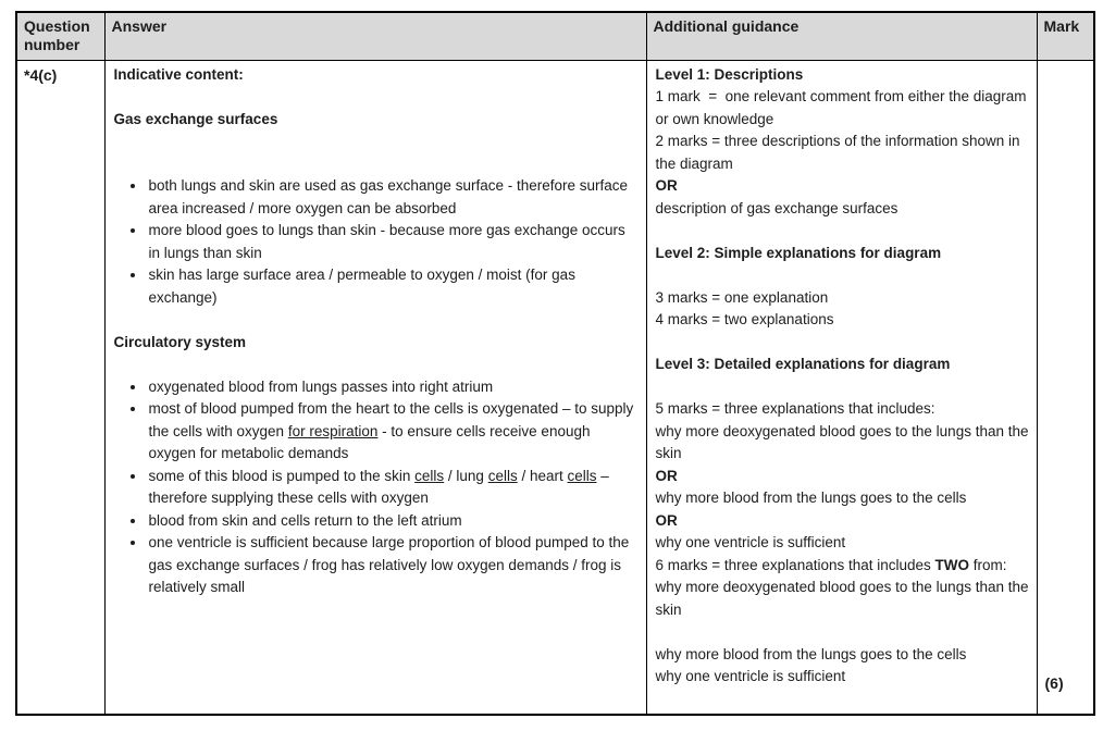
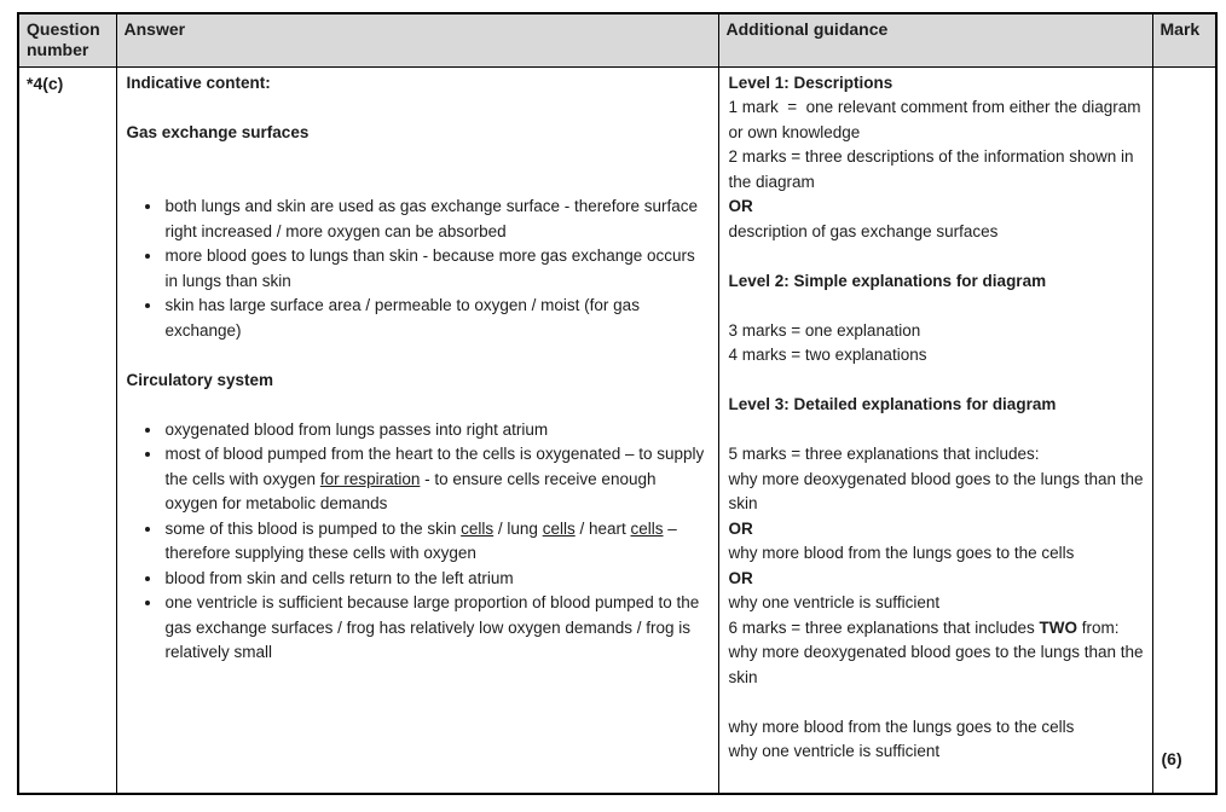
  Question number	Answer	Additional guidance	Mark
- *4(c)	Indicative content:Gas exchange surfacesboth lungs and skin are used as gas exchange surface - therefore surface area increased / more oxygen can be absorbedmore blood goes to lungs than skin - because more gas exchange occurs in lungs than skinskin has large surface area / permeable to oxygen / moist (for gas exchange)Circulatory systemoxygenated blood from lungs passes into right atriummost of blood pumped from the heart to the cells is oxygenated – to supply the cells with oxygen for respiration - to ensure cells receive enough oxygen for metabolic demandssome of this blood is pumped to the skin cells / lung cells / heart cells – therefore supplying these cells with oxygenblood from skin and cells return to the left atriumone ventricle is sufficient because large proportion of blood pumped to the gas exchange surfaces / frog has relatively low oxygen demands / frog is relatively small	Level 1: Descriptions1 mark = one relevant comment from either the diagram or own knowledge2 marks = three descriptions of the information shown in the diagramORdescription of gas exchange surfacesLevel 2: Simple explanations for diagram3 marks = one explanation4 marks = two explanationsLevel 3: Detailed explanations for diagram5 marks = three explanations that includes:why more deoxygenated blood goes to the lungs than the skinORwhy more blood from the lungs goes to the cellsORwhy one ventricle is sufficient6 marks = three explanations that includes TWO from:why more deoxygenated blood goes to the lungs than the skinwhy more blood from the lungs goes to the cellswhy one ventricle is sufficient	(6)
+ *4(c)	Indicative content:Gas exchange surfacesboth lungs and skin are used as gas exchange surface - therefore surface right increased / more oxygen can be absorbedmore blood goes to lungs than skin - because more gas exchange occurs in lungs than skinskin has large surface area / permeable to oxygen / moist (for gas exchange)Circulatory systemoxygenated blood from lungs passes into right atriummost of blood pumped from the heart to the cells is oxygenated – to supply the cells with oxygen for respiration - to ensure cells receive enough oxygen for metabolic demandssome of this blood is pumped to the skin cells / lung cells / heart cells – therefore supplying these cells with oxygenblood from skin and cells return to the left atriumone ventricle is sufficient because large proportion of blood pumped to the gas exchange surfaces / frog has relatively low oxygen demands / frog is relatively small	Level 1: Descriptions1 mark = one relevant comment from either the diagram or own knowledge2 marks = three descriptions of the information shown in the diagramORdescription of gas exchange surfacesLevel 2: Simple explanations for diagram3 marks = one explanation4 marks = two explanationsLevel 3: Detailed explanations for diagram5 marks = three explanations that includes:why more deoxygenated blood goes to the lungs than the skinORwhy more blood from the lungs goes to the cellsORwhy one ventricle is sufficient6 marks = three explanations that includes TWO from:why more deoxygenated blood goes to the lungs than the skinwhy more blood from the lungs goes to the cellswhy one ventricle is sufficient	(6)
